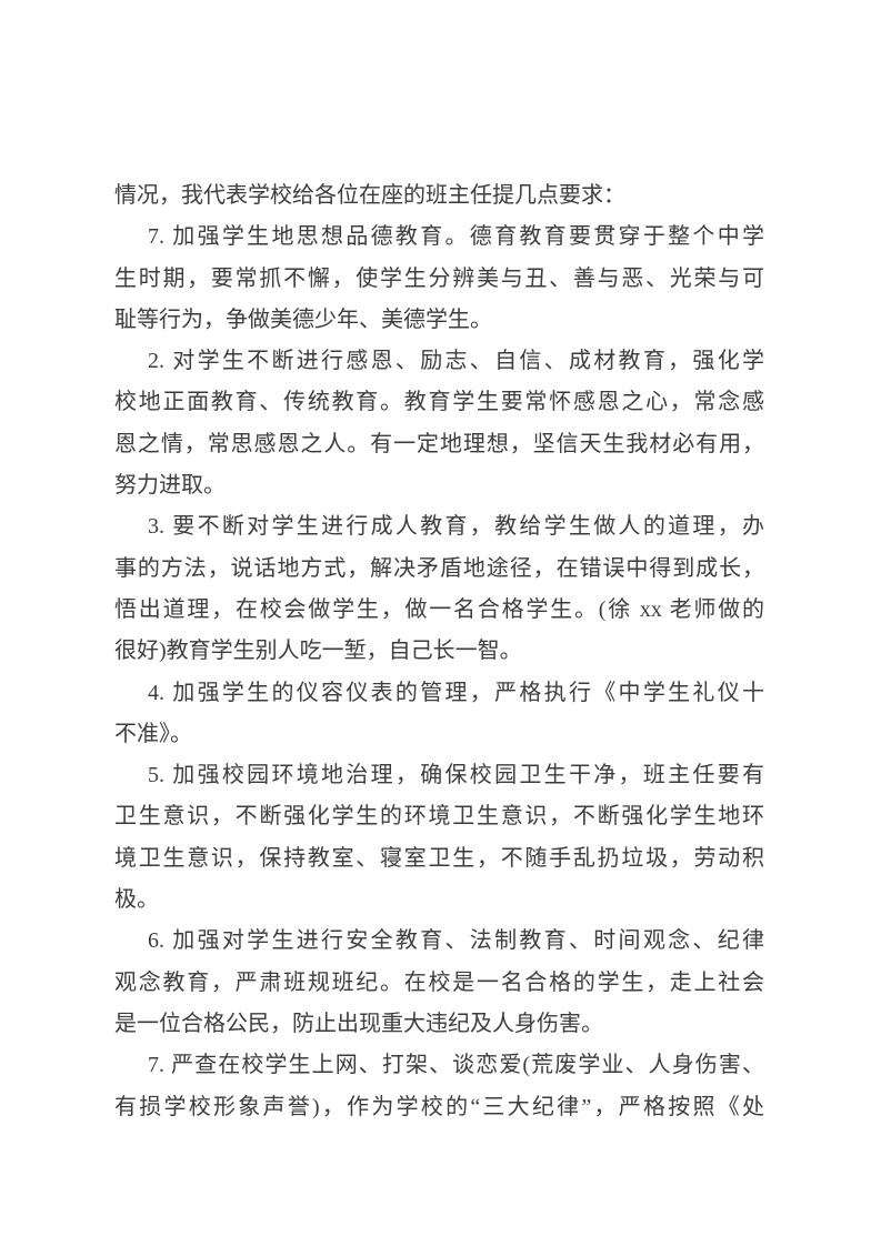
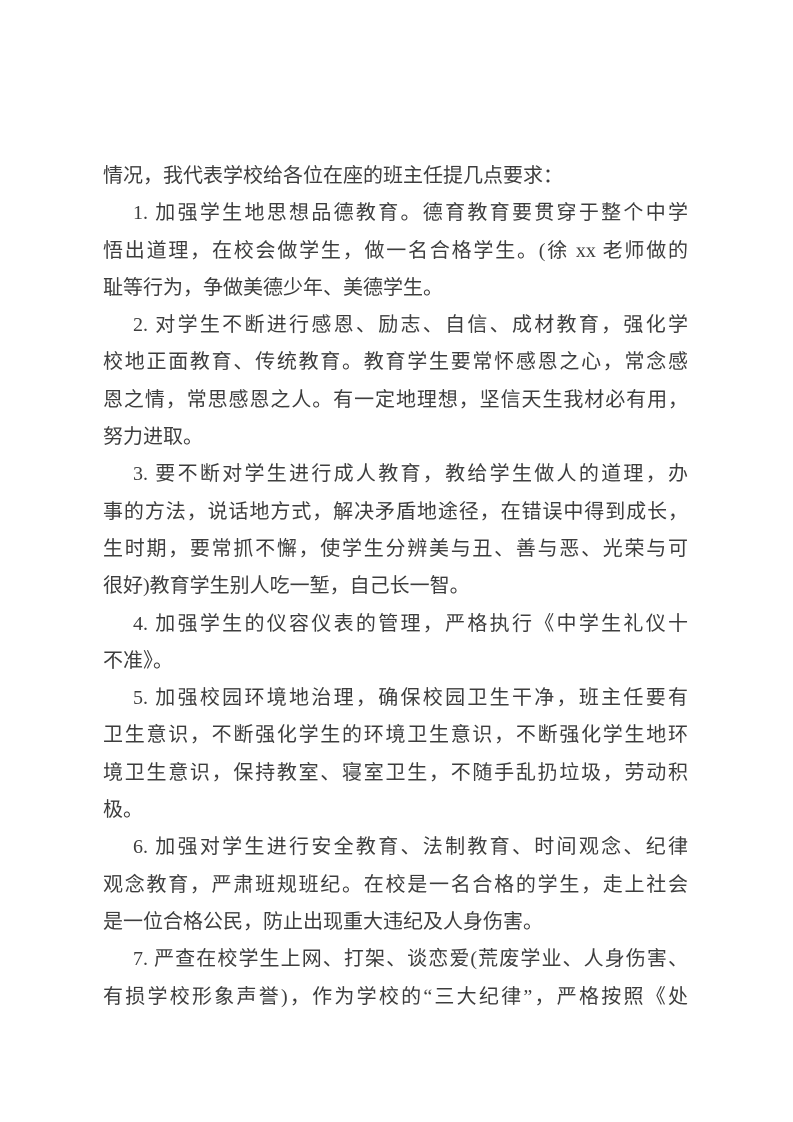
  情况，我代表学校给各位在座的班主任提几点要求：
- 7. 加强学生地思想品德教育。德育教育要贯穿于整个中学
+ 1. 加强学生地思想品德教育。德育教育要贯穿于整个中学
- 生时期，要常抓不懈，使学生分辨美与丑、善与恶、光荣与可
+ 悟出道理，在校会做学生，做一名合格学生。(徐 xx 老师做的
  耻等行为，争做美德少年、美德学生。
  2. 对学生不断进行感恩、励志、自信、成材教育，强化学
  校地正面教育、传统教育。教育学生要常怀感恩之心，常念感
  恩之情，常思感恩之人。有一定地理想，坚信天生我材必有用，
  努力进取。
  3. 要不断对学生进行成人教育，教给学生做人的道理，办
  事的方法，说话地方式，解决矛盾地途径，在错误中得到成长，
- 悟出道理，在校会做学生，做一名合格学生。(徐 xx 老师做的
+ 生时期，要常抓不懈，使学生分辨美与丑、善与恶、光荣与可
  很好)教育学生别人吃一堑，自己长一智。
  4. 加强学生的仪容仪表的管理，严格执行《中学生礼仪十
  不准》。
  5. 加强校园环境地治理，确保校园卫生干净，班主任要有
  卫生意识，不断强化学生的环境卫生意识，不断强化学生地环
  境卫生意识，保持教室、寝室卫生，不随手乱扔垃圾，劳动积
  极。
  6. 加强对学生进行安全教育、法制教育、时间观念、纪律
  观念教育，严肃班规班纪。在校是一名合格的学生，走上社会
  是一位合格公民，防止出现重大违纪及人身伤害。
  7. 严查在校学生上网、打架、谈恋爱(荒废学业、人身伤害、
  有损学校形象声誉)，作为学校的“三大纪律”，严格按照《处
